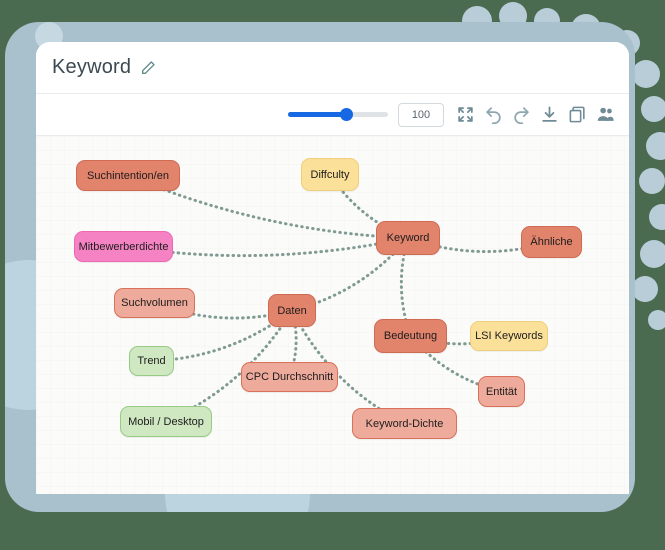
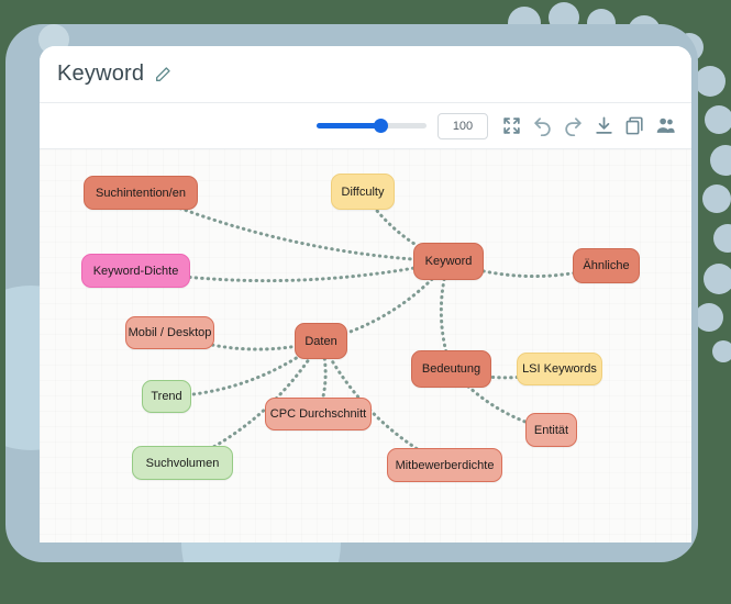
  Keyword
  100
  Suchintention/en
  Diffculty
  Keyword
  Ähnliche
- Mitbewerberdichte
+ Keyword-Dichte
- Suchvolumen
+ Mobil / Desktop
  Daten
  Bedeutung
  LSI Keywords
  Trend
  CPC Durchschnitt
  Entität
- Mobil / Desktop
+ Suchvolumen
- Keyword-Dichte
+ Mitbewerberdichte
